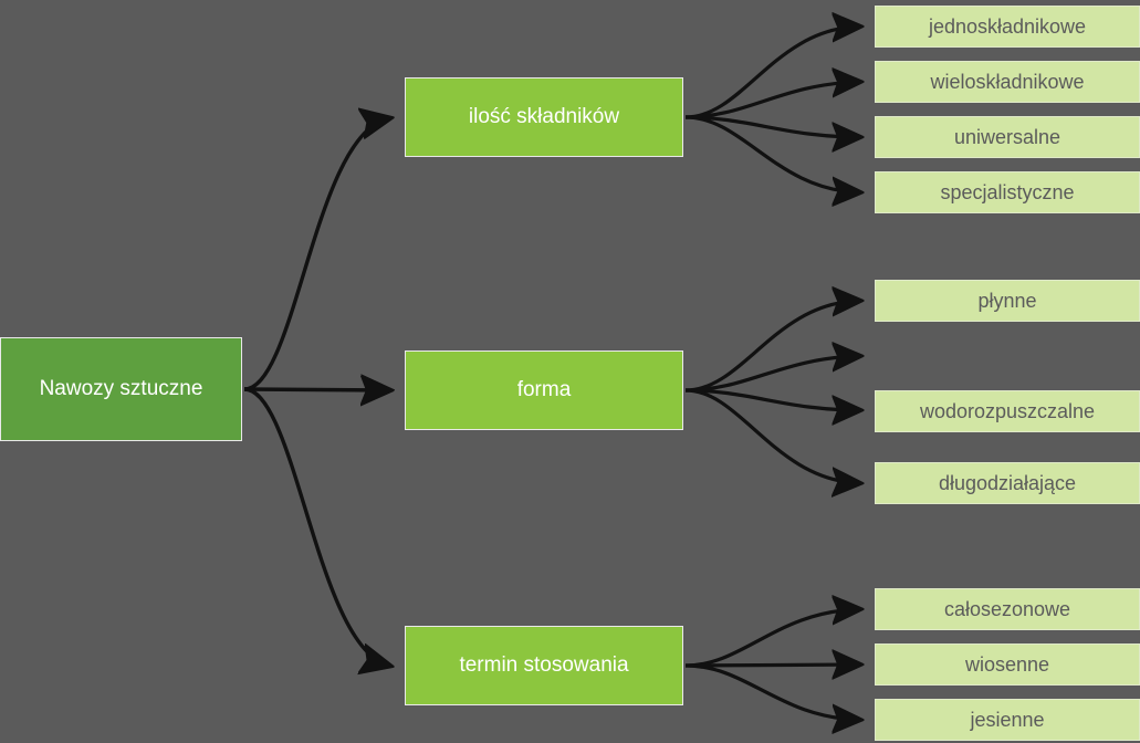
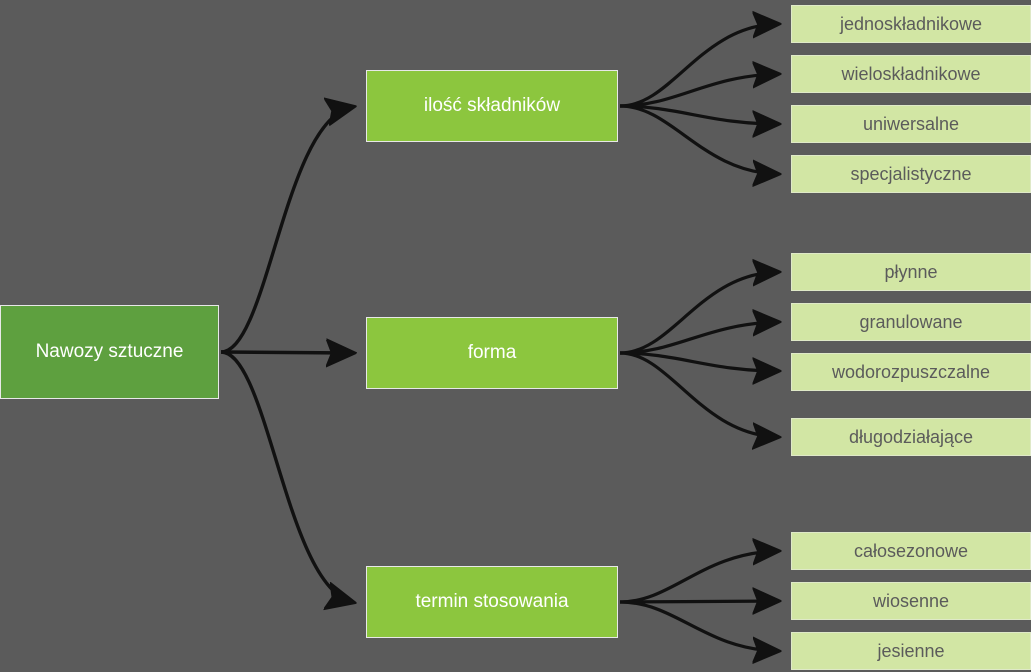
  Nawozy sztuczne
  ilość składników
  jednoskładnikowe
  wieloskładnikowe
  uniwersalne
  specjalistyczne
  forma
  płynne
+ granulowane
  wodorozpuszczalne
  długodziałające
  termin stosowania
  całosezonowe
  wiosenne
  jesienne
